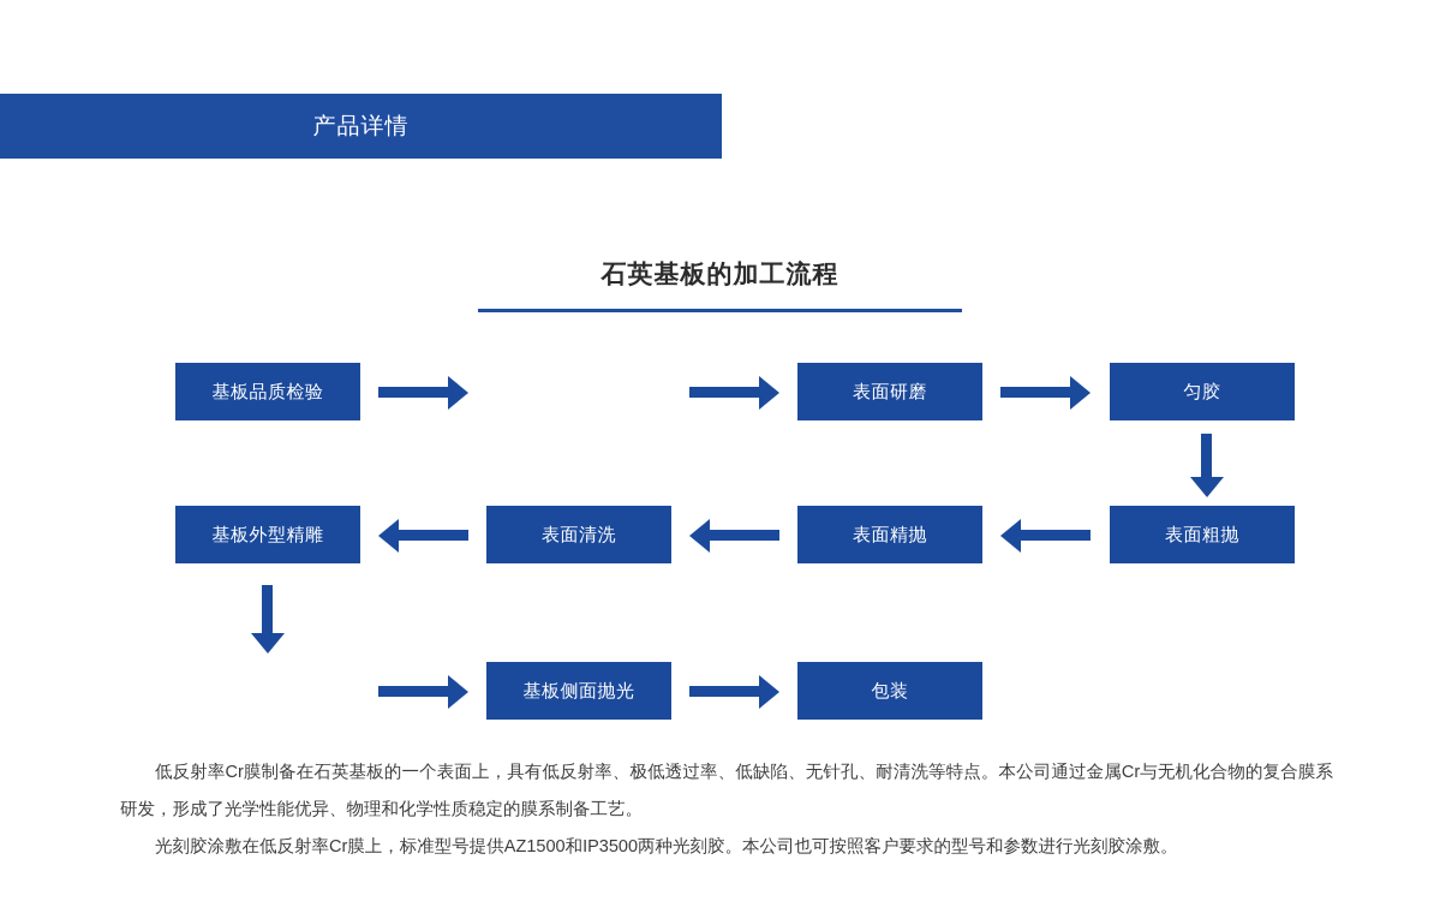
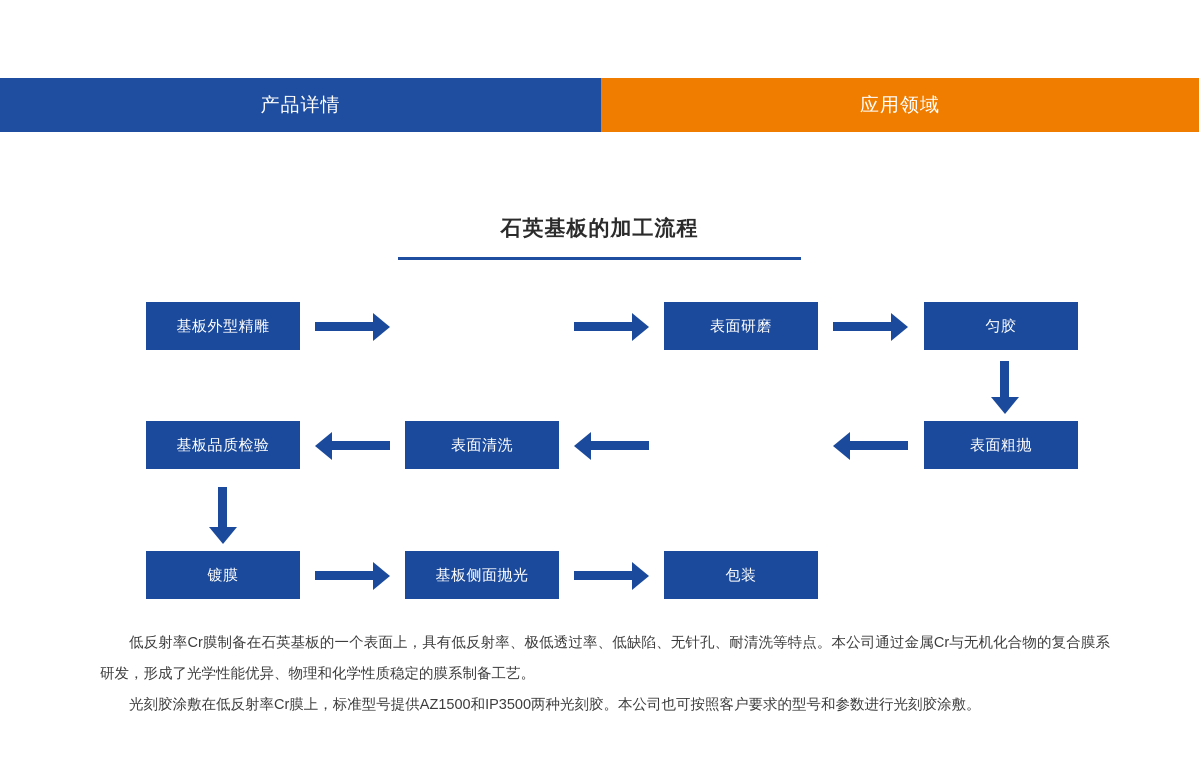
  产品详情
+ 应用领域
  石英基板的加工流程
- 基板品质检验
+ 基板外型精雕
  表面研磨
  匀胶
- 基板外型精雕
+ 基板品质检验
  表面清洗
- 表面精抛
  表面粗抛
+ 镀膜
  基板侧面抛光
  包装
  低反射率Cr膜制备在石英基板的一个表面上，具有低反射率、极低透过率、低缺陷、无针孔、耐清洗等特点。本公司通过金属Cr与无机化合物的复合膜系研发，形成了光学性能优异、物理和化学性质稳定的膜系制备工艺。
  光刻胶涂敷在低反射率Cr膜上，标准型号提供AZ1500和IP3500两种光刻胶。本公司也可按照客户要求的型号和参数进行光刻胶涂敷。
